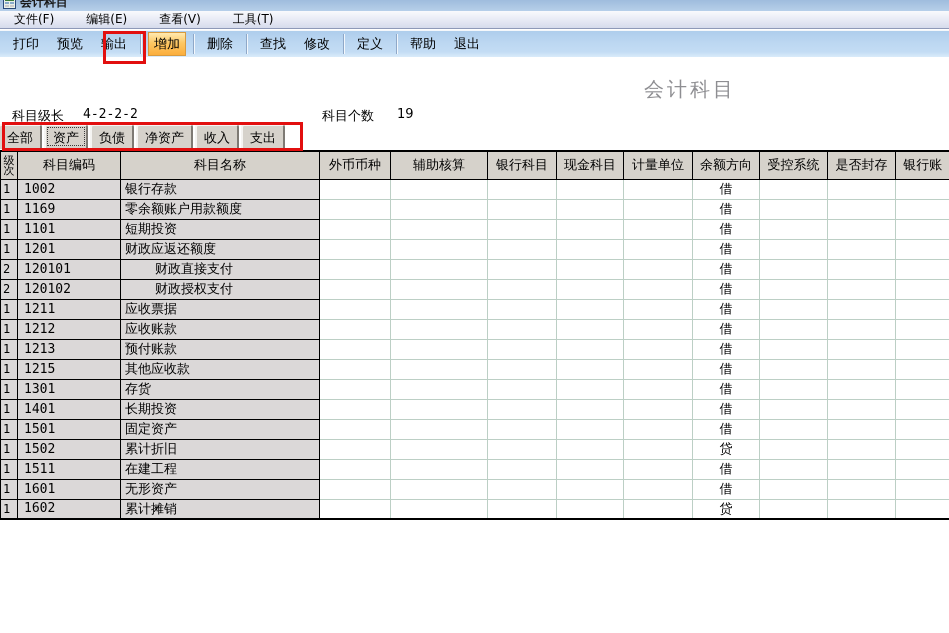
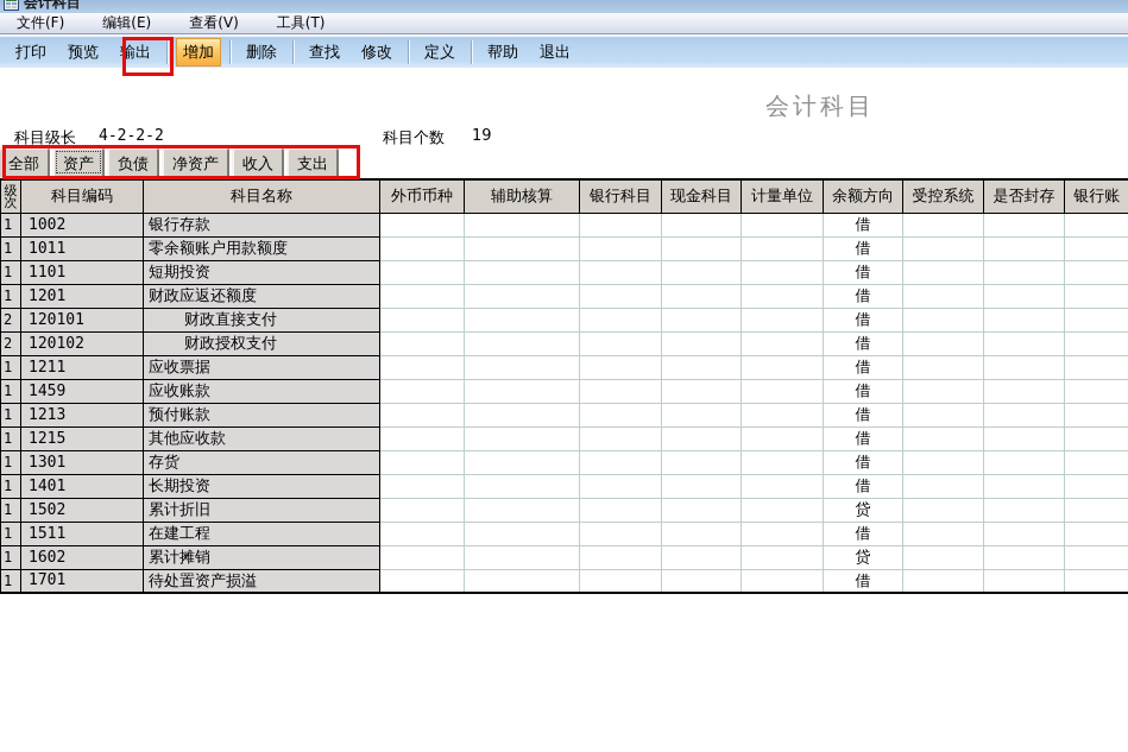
  会计科目
  文件(F)
  编辑(E)
  查看(V)
  工具(T)
  打印
  预览
  输出
  增加
  删除
  查找
  修改
  定义
  帮助
  退出
  会计科目
  科目级长
  4-2-2-2
  科目个数
  19
  全部
  资产
  负债
  净资产
  收入
  支出
  级次	科目编码	科目名称	外币币种	辅助核算	银行科目	现金科目	计量单位	余额方向	受控系统	是否封存	银行账
  1	1002	银行存款						借
- 1	1169	零余额账户用款额度						借
+ 1	1011	零余额账户用款额度						借
  1	1101	短期投资						借
  1	1201	财政应返还额度						借
  2	120101	财政直接支付						借
  2	120102	财政授权支付						借
  1	1211	应收票据						借
- 1	1212	应收账款						借
+ 1	1459	应收账款						借
  1	1213	预付账款						借
  1	1215	其他应收款						借
  1	1301	存货						借
  1	1401	长期投资						借
- 1	1501	固定资产						借
  1	1502	累计折旧						贷
  1	1511	在建工程						借
- 1	1601	无形资产						借
  1	1602	累计摊销						贷
+ 1	1701	待处置资产损溢						借
